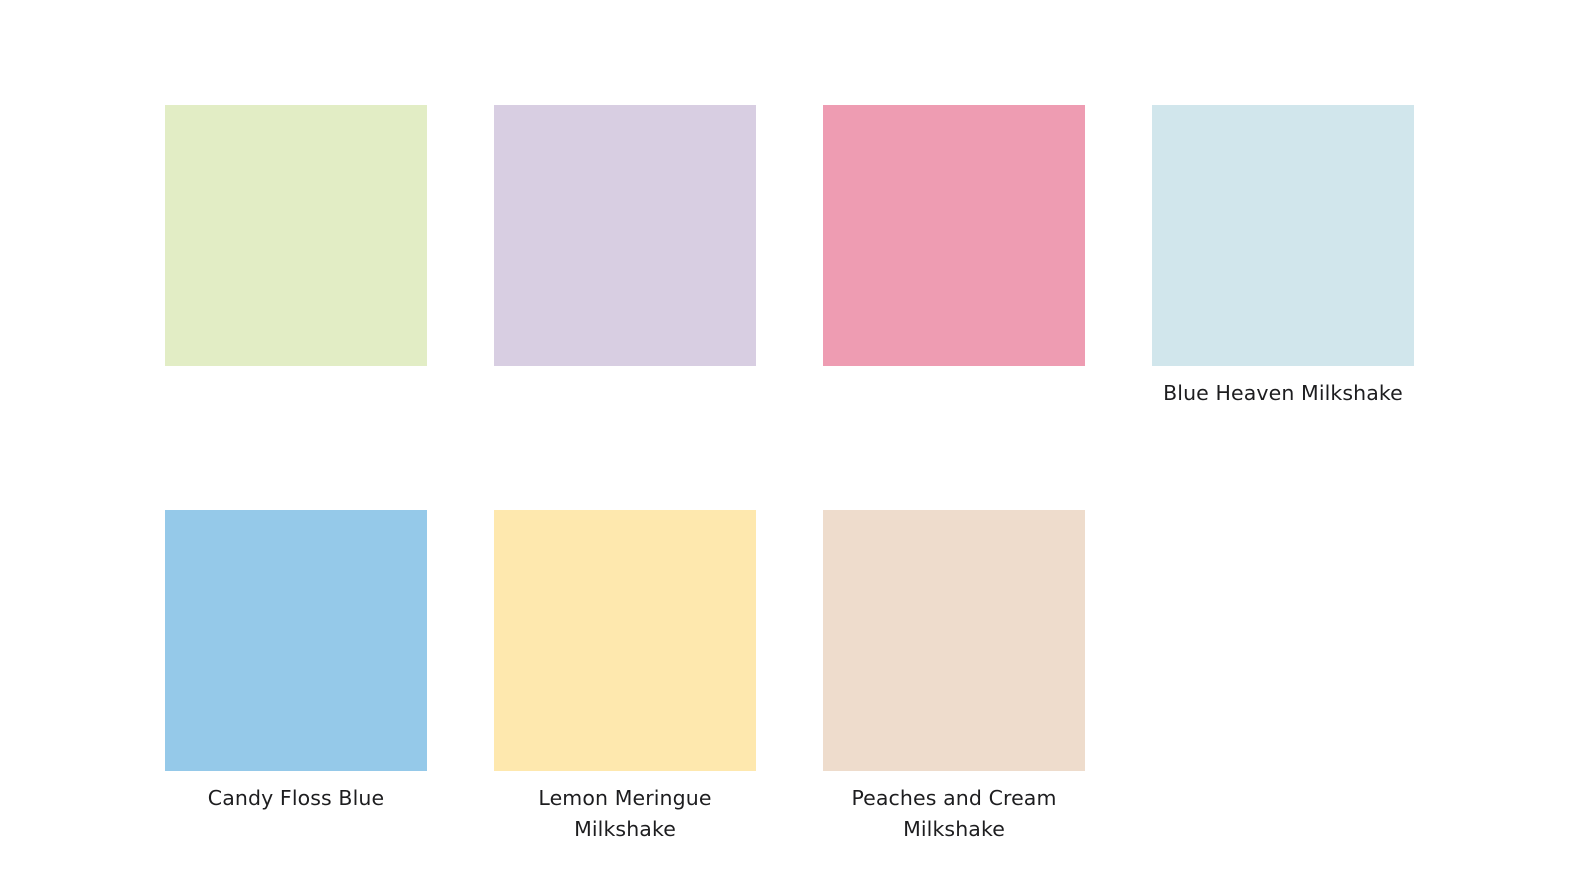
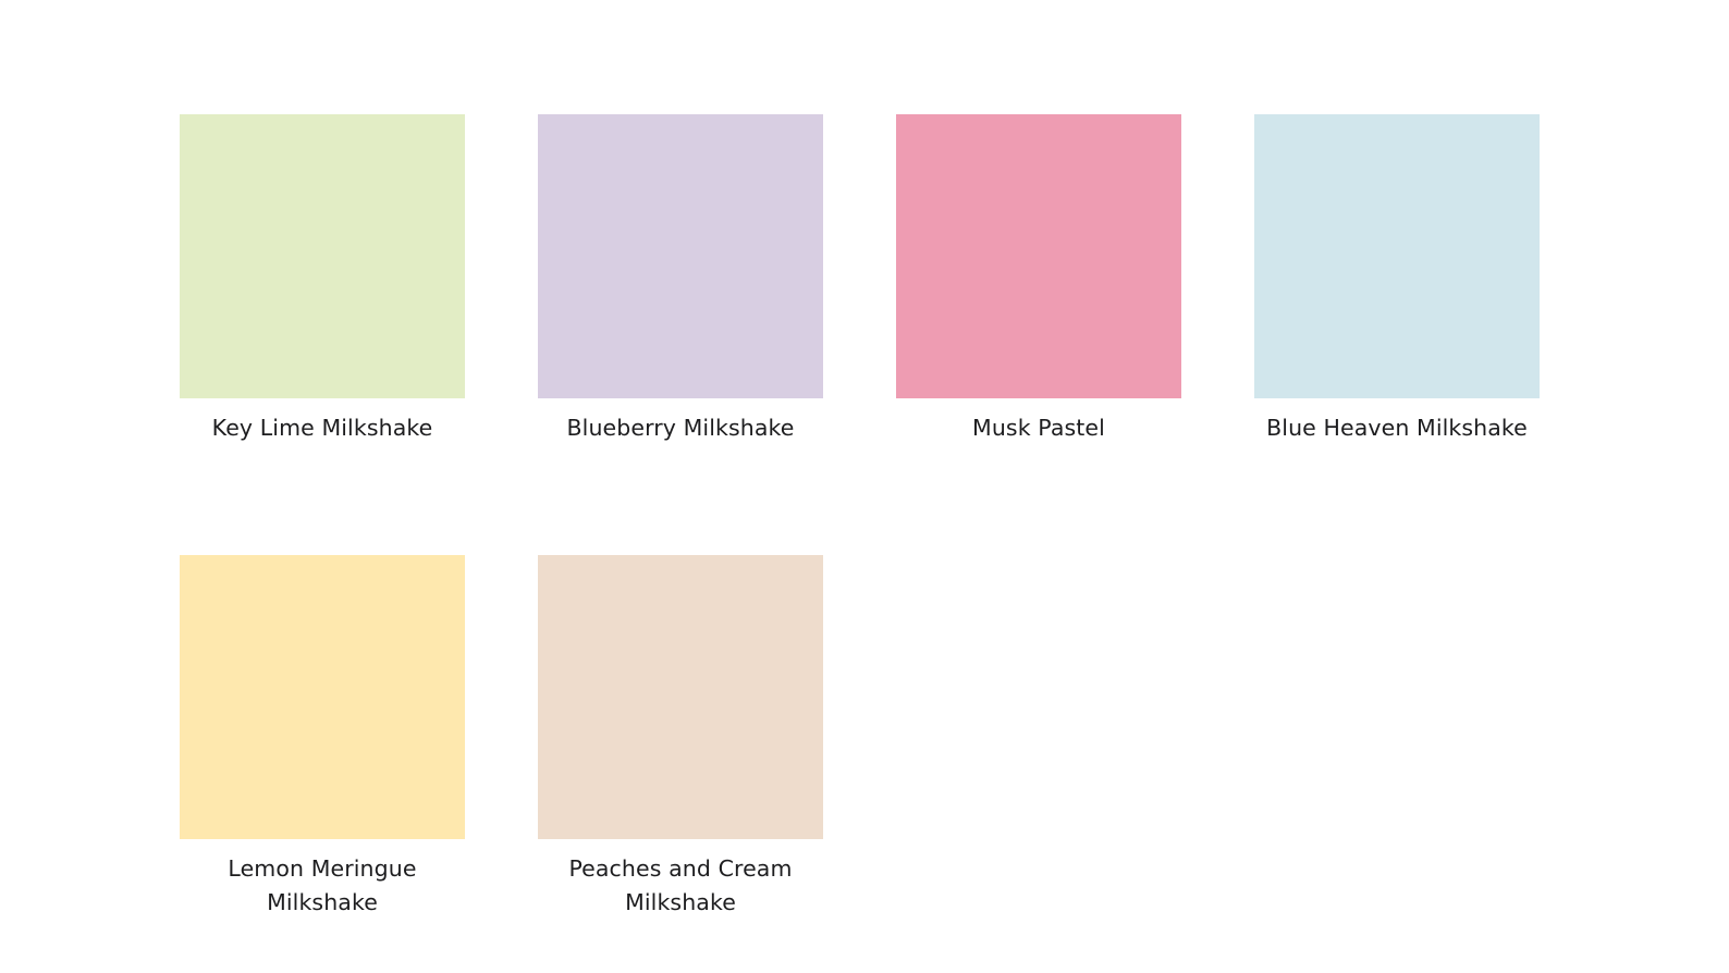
+ Key Lime Milkshake
+ Blueberry Milkshake
+ Musk Pastel
  Blue Heaven Milkshake
- Candy Floss Blue
  Lemon Meringue
  Milkshake
  Peaches and Cream
  Milkshake
